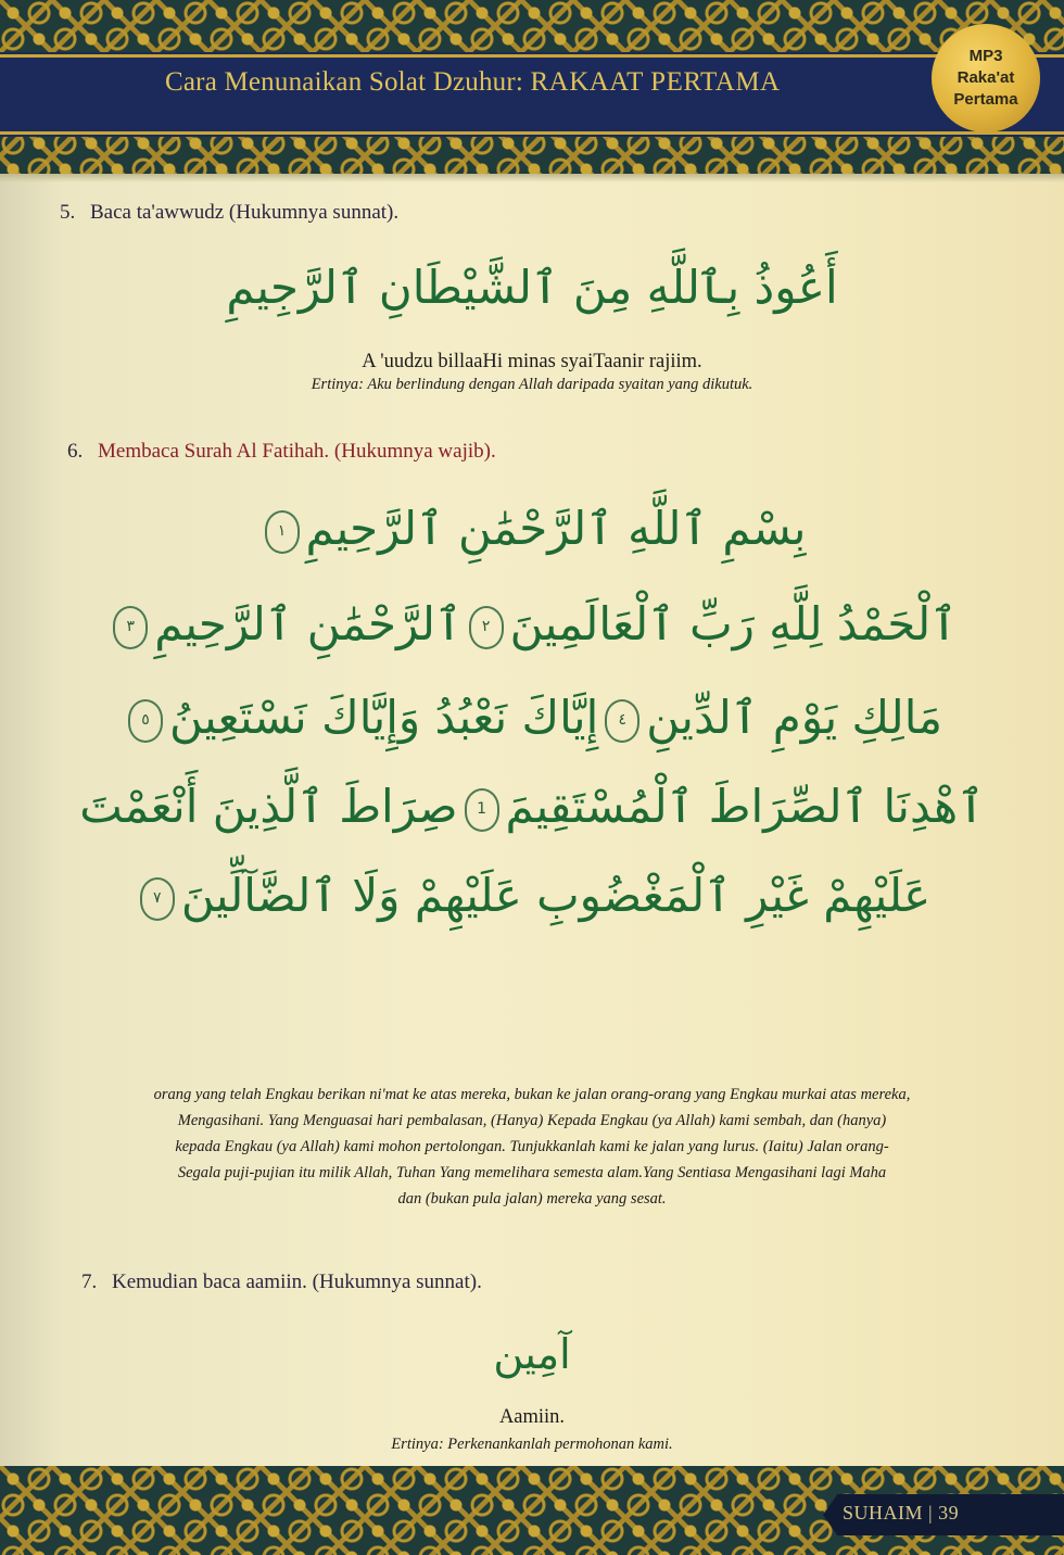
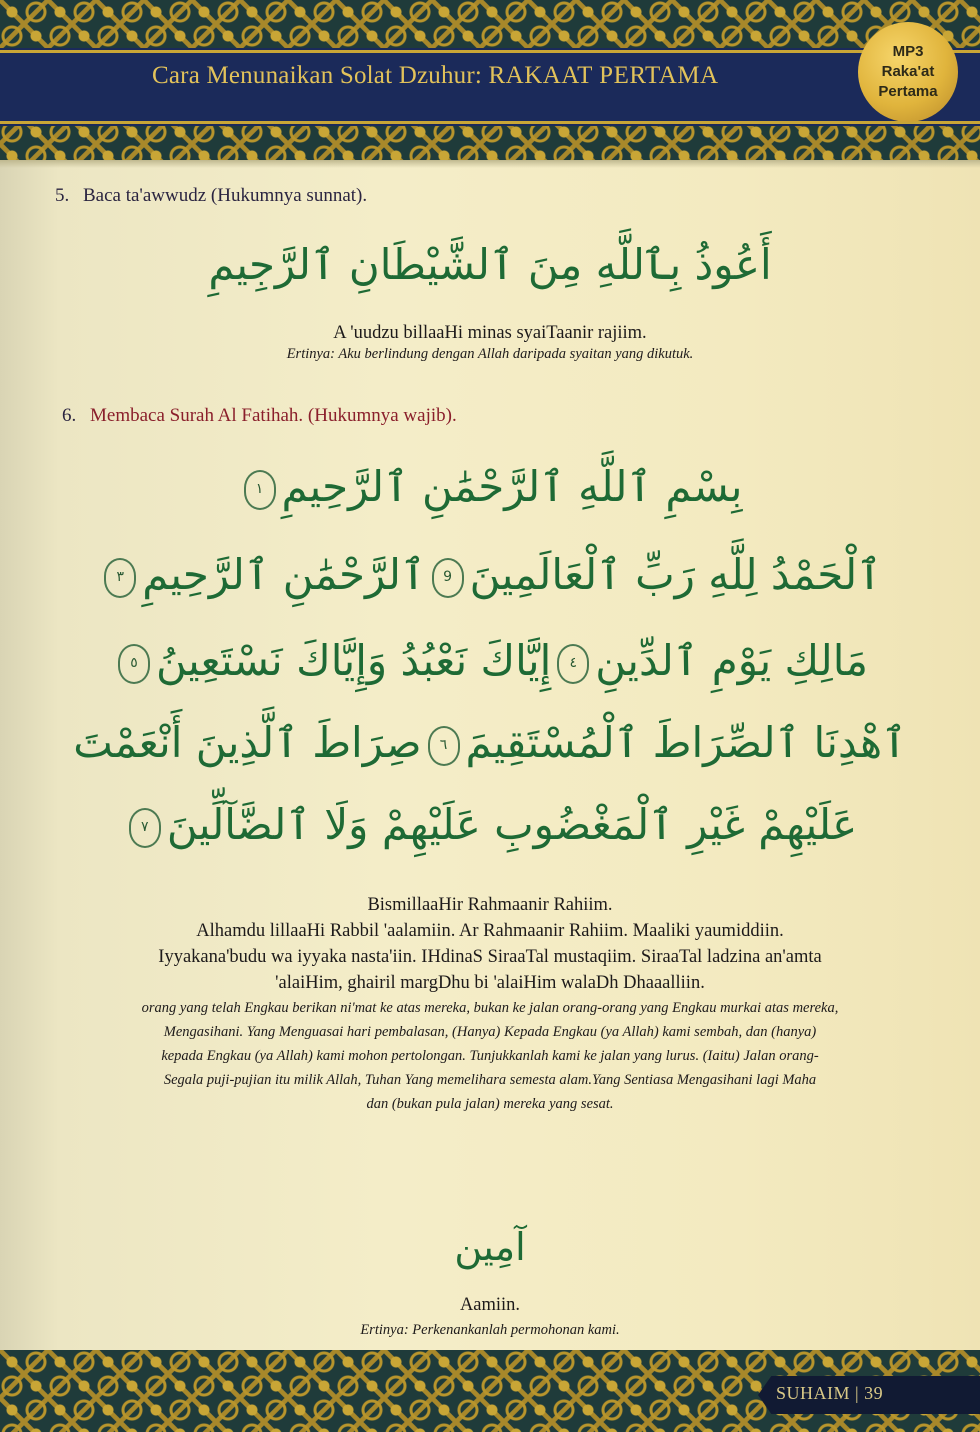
  Cara Menunaikan Solat Dzuhur: RAKAAT PERTAMA
  MP3
  Raka'at
  Pertama
  5. Baca ta'awwudz (Hukumnya sunnat).
  أَعُوذُ بِٱللَّهِ مِنَ ٱلشَّيْطَانِ ٱلرَّجِيمِ
  A 'uudzu billaaHi minas syaiTaanir rajiim.
  Ertinya: Aku berlindung dengan Allah daripada syaitan yang dikutuk.
  6. Membaca Surah Al Fatihah. (Hukumnya wajib).
  بِسْمِ ٱللَّهِ ٱلرَّحْمَٰنِ ٱلرَّحِيمِ١
- ٱلْحَمْدُ لِلَّهِ رَبِّ ٱلْعَالَمِينَ٢ٱلرَّحْمَٰنِ ٱلرَّحِيمِ٣
+ ٱلْحَمْدُ لِلَّهِ رَبِّ ٱلْعَالَمِينَ9ٱلرَّحْمَٰنِ ٱلرَّحِيمِ٣
  مَالِكِ يَوْمِ ٱلدِّينِ٤إِيَّاكَ نَعْبُدُ وَإِيَّاكَ نَسْتَعِينُ٥
- ٱهْدِنَا ٱلصِّرَاطَ ٱلْمُسْتَقِيمَ1صِرَاطَ ٱلَّذِينَ أَنْعَمْتَ
+ ٱهْدِنَا ٱلصِّرَاطَ ٱلْمُسْتَقِيمَ٦صِرَاطَ ٱلَّذِينَ أَنْعَمْتَ
  عَلَيْهِمْ غَيْرِ ٱلْمَغْضُوبِ عَلَيْهِمْ وَلَا ٱلضَّآلِّينَ٧
+ BismillaaHir Rahmaanir Rahiim.
+ Alhamdu lillaaHi Rabbil 'aalamiin. Ar Rahmaanir Rahiim. Maaliki yaumiddiin.
+ Iyyakana'budu wa iyyaka nasta'iin. IHdinaS SiraaTal mustaqiim. SiraaTal ladzina an'amta
+ 'alaiHim, ghairil margDhu bi 'alaiHim walaDh Dhaaalliin.
  orang yang telah Engkau berikan ni'mat ke atas mereka, bukan ke jalan orang-orang yang Engkau murkai atas mereka,
  Mengasihani. Yang Menguasai hari pembalasan, (Hanya) Kepada Engkau (ya Allah) kami sembah, dan (hanya)
  kepada Engkau (ya Allah) kami mohon pertolongan. Tunjukkanlah kami ke jalan yang lurus. (Iaitu) Jalan orang-
  Segala puji-pujian itu milik Allah, Tuhan Yang memelihara semesta alam.Yang Sentiasa Mengasihani lagi Maha
  dan (bukan pula jalan) mereka yang sesat.
- 7. Kemudian baca aamiin. (Hukumnya sunnat).
  آمِين
  Aamiin.
  Ertinya: Perkenankanlah permohonan kami.
  SUHAIM | 39
